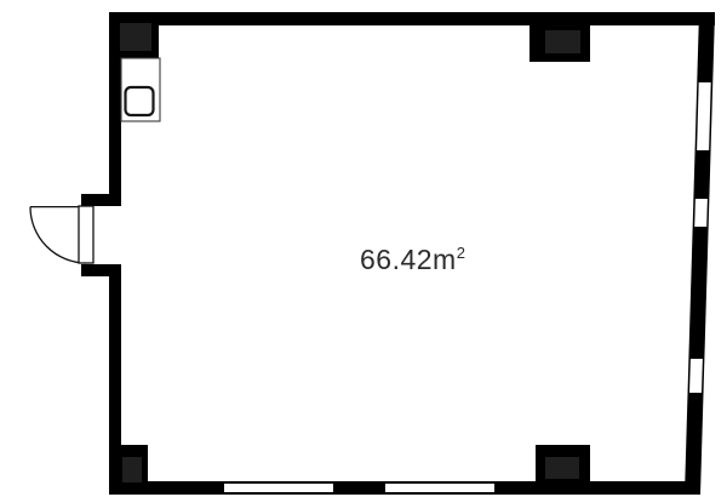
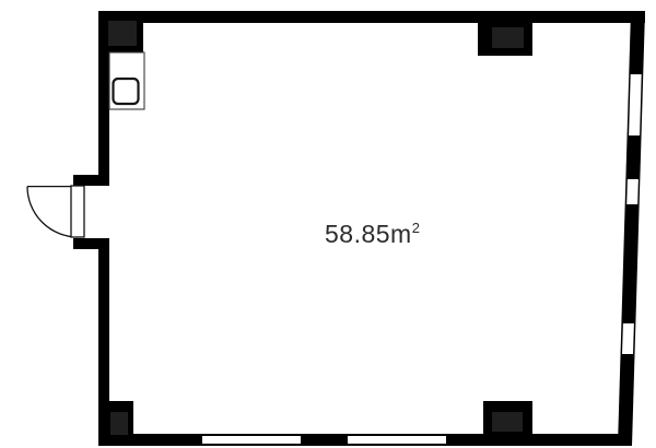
- 66.42m2
+ 58.85m2
